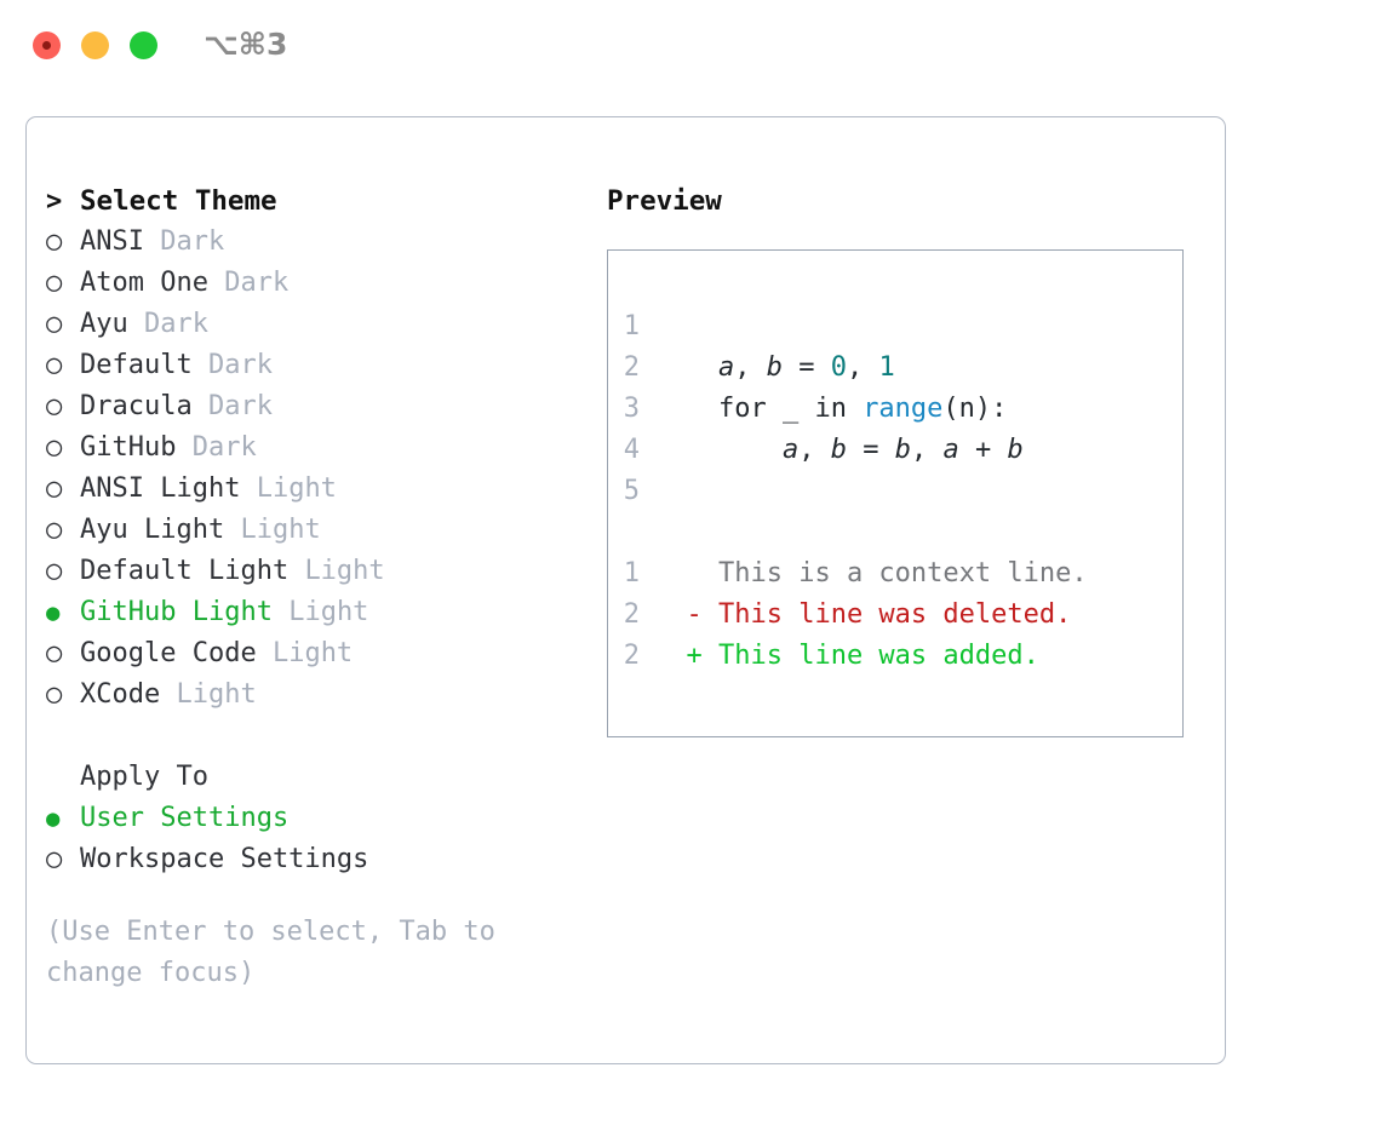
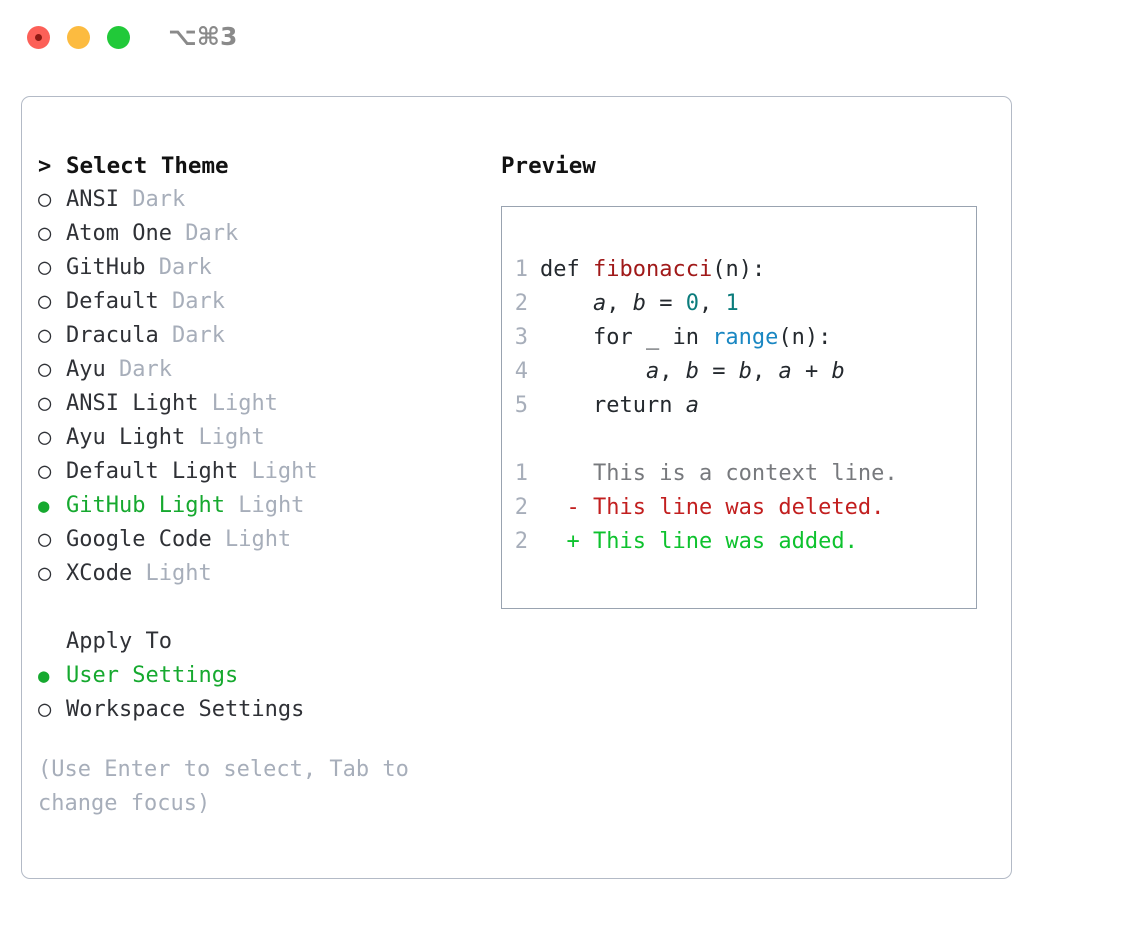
  ⌥⌘3
  >
  Select Theme
  ○
  ANSI
  Dark
  ○
  Atom One
  Dark
  ○
- Ayu
+ GitHub
  Dark
  ○
  Default
  Dark
  ○
  Dracula
  Dark
  ○
- GitHub
+ Ayu
  Dark
  ○
  ANSI Light
  Light
  ○
  Ayu Light
  Light
  ○
  Default Light
  Light
  ●
  GitHub Light
  Light
  ○
  Google Code
  Light
  ○
  XCode
  Light
  Apply To
  ●
  User Settings
  ○
  Workspace Settings
  (Use Enter to select, Tab to change focus)
  Preview
  1
+ def fibonacci(n):
  2
  a, b = 0, 1
  3
  for _ in range(n):
  4
  a, b = b, a + b
  5
+ return a
  1
  This is a context line.
  2
  -
  This line was deleted.
  2
  +
  This line was added.
